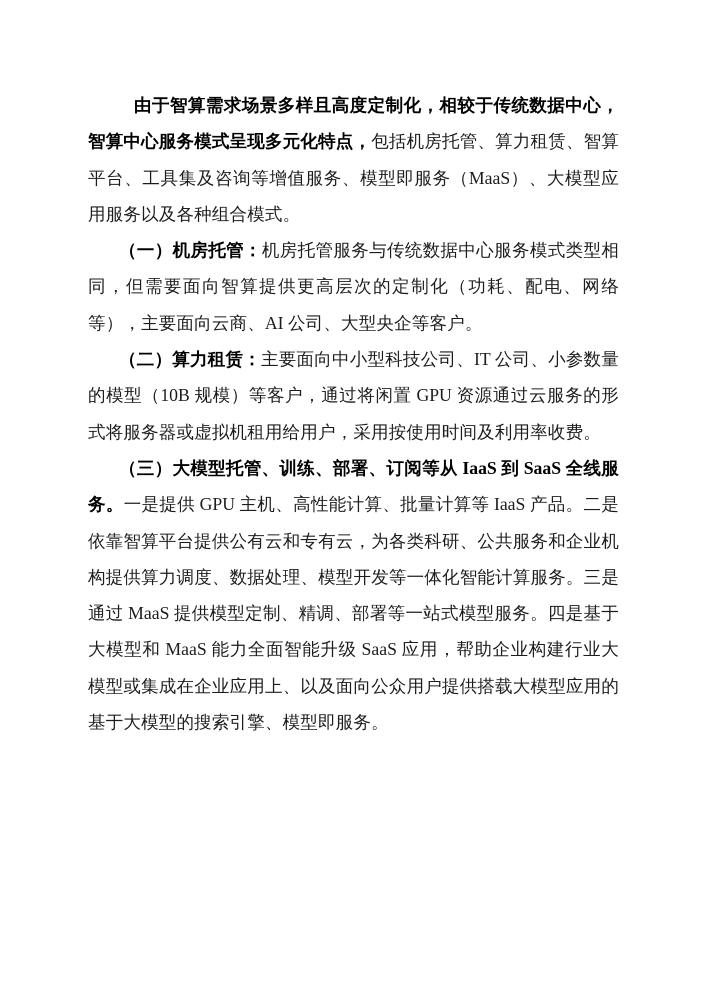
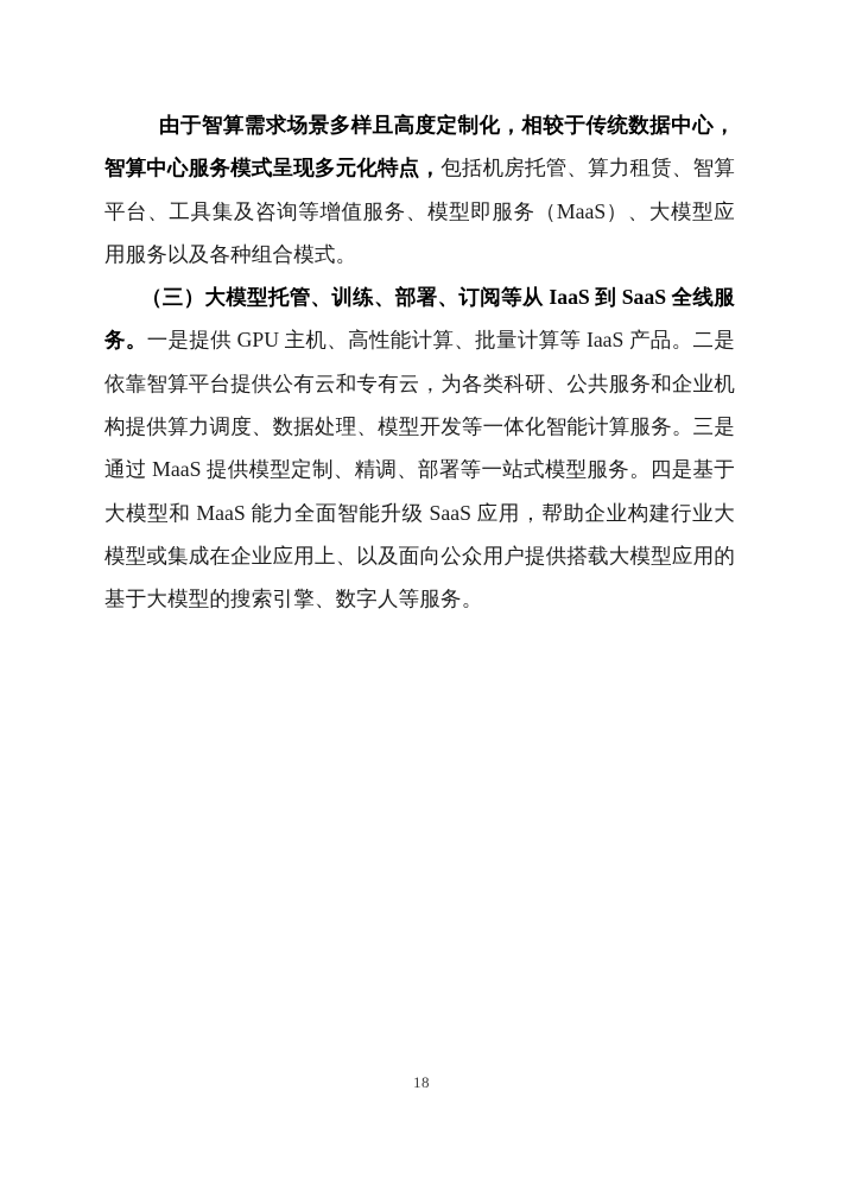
  由于智算需求场景多样且高度定制化，相较于传统数据中心，智算中心服务模式呈现多元化特点，包括机房托管、算力租赁、智算平台、工具集及咨询等增值服务、模型即服务（MaaS）、大模型应用服务以及各种组合模式。
- （一）机房托管：机房托管服务与传统数据中心服务模式类型相同，但需要面向智算提供更高层次的定制化（功耗、配电、网络等），主要面向云商、AI 公司、大型央企等客户。
- （二）算力租赁：主要面向中小型科技公司、IT 公司、小参数量的模型（10B 规模）等客户，通过将闲置 GPU 资源通过云服务的形式将服务器或虚拟机租用给用户，采用按使用时间及利用率收费。
- （三）大模型托管、训练、部署、订阅等从 IaaS 到 SaaS 全线服务。一是提供 GPU 主机、高性能计算、批量计算等 IaaS 产品。二是依靠智算平台提供公有云和专有云，为各类科研、公共服务和企业机构提供算力调度、数据处理、模型开发等一体化智能计算服务。三是通过 MaaS 提供模型定制、精调、部署等一站式模型服务。四是基于大模型和 MaaS 能力全面智能升级 SaaS 应用，帮助企业构建行业大模型或集成在企业应用上、以及面向公众用户提供搭载大模型应用的基于大模型的搜索引擎、模型即服务。
+ （三）大模型托管、训练、部署、订阅等从 IaaS 到 SaaS 全线服务。一是提供 GPU 主机、高性能计算、批量计算等 IaaS 产品。二是依靠智算平台提供公有云和专有云，为各类科研、公共服务和企业机构提供算力调度、数据处理、模型开发等一体化智能计算服务。三是通过 MaaS 提供模型定制、精调、部署等一站式模型服务。四是基于大模型和 MaaS 能力全面智能升级 SaaS 应用，帮助企业构建行业大模型或集成在企业应用上、以及面向公众用户提供搭载大模型应用的基于大模型的搜索引擎、数字人等服务。
+ 18
